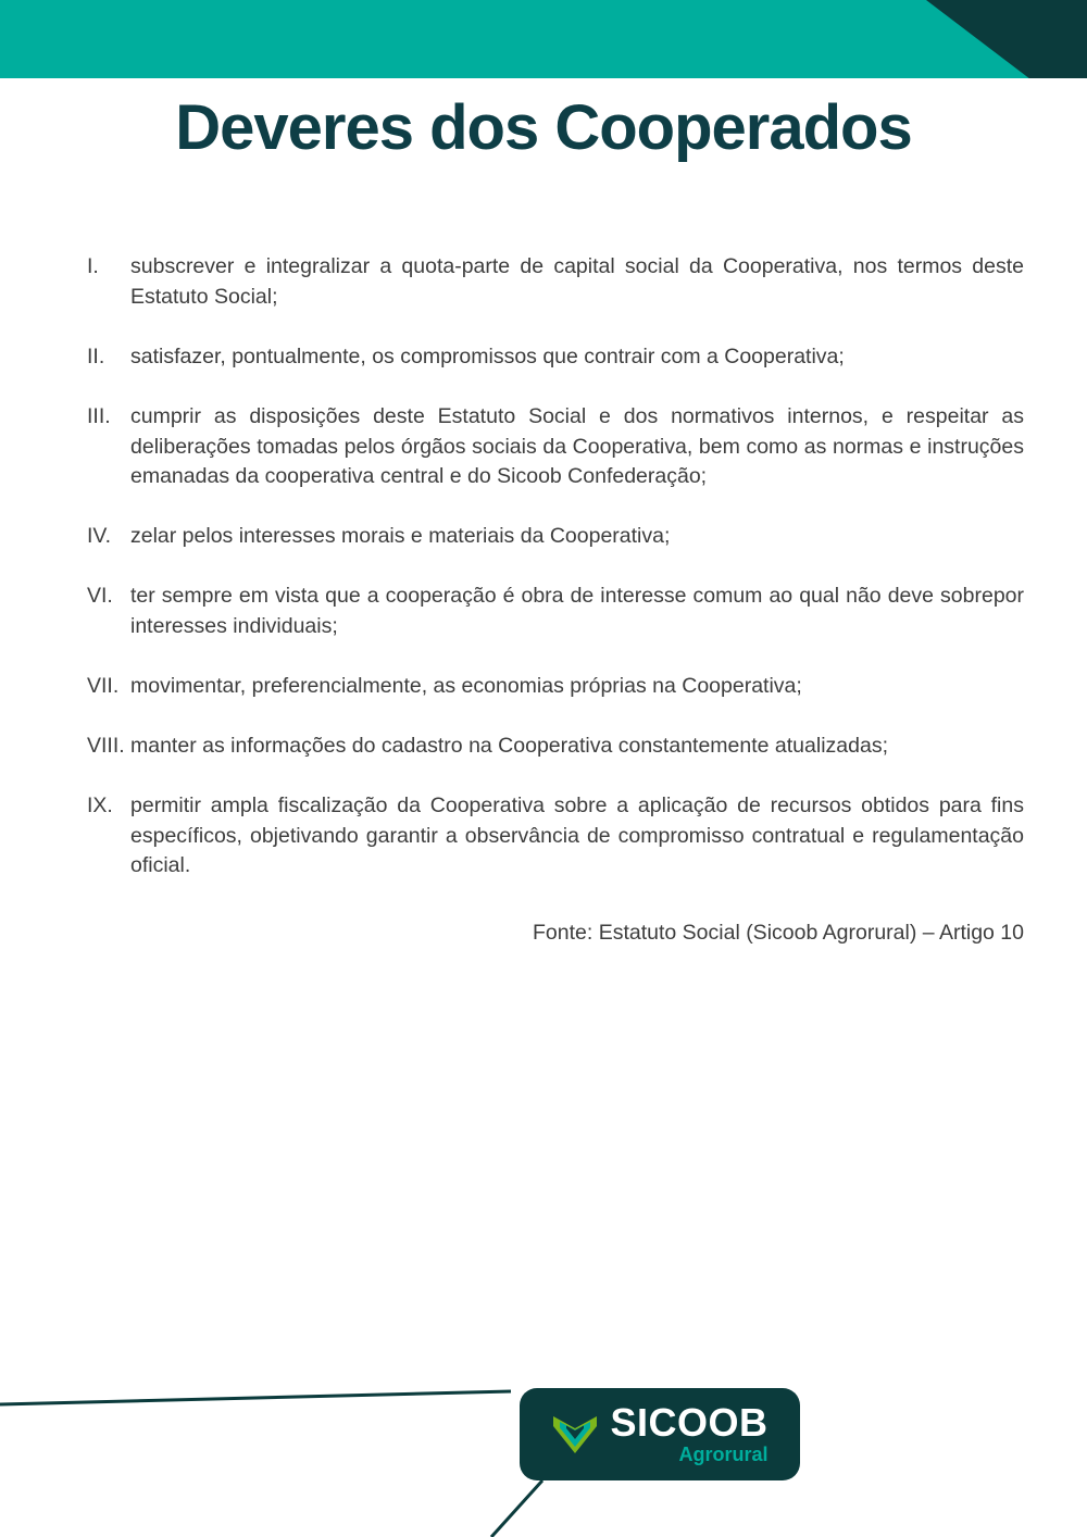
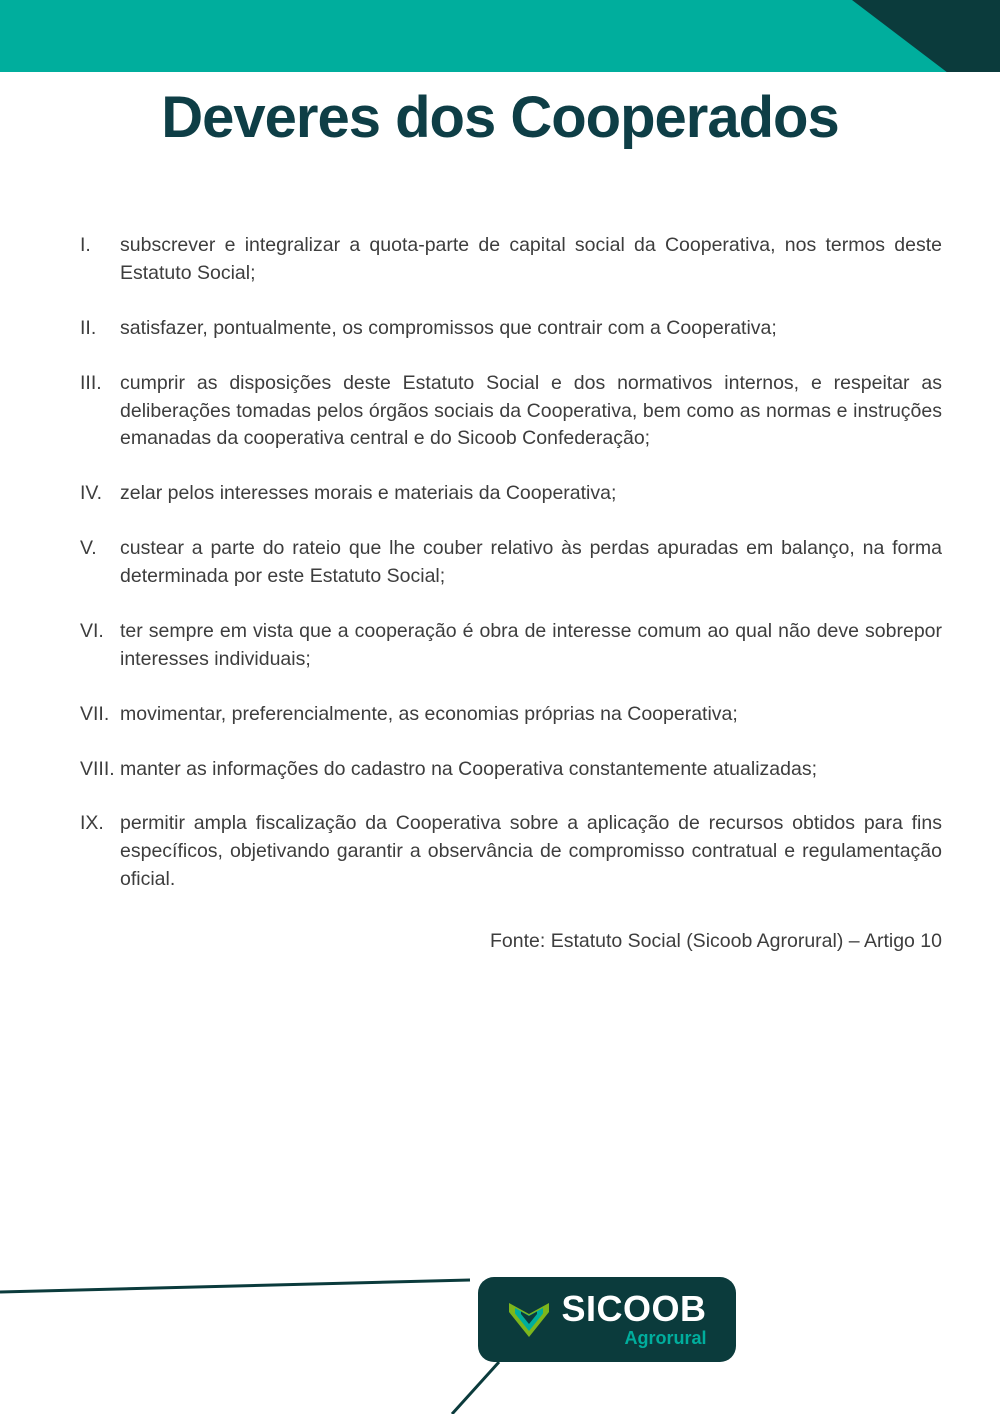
  Deveres dos Cooperados
  I.
  subscrever e integralizar a quota-parte de capital social da Cooperativa, nos termos deste Estatuto Social;
  II.
  satisfazer, pontualmente, os compromissos que contrair com a Cooperativa;
  III.
  cumprir as disposições deste Estatuto Social e dos normativos internos, e respeitar as deliberações tomadas pelos órgãos sociais da Cooperativa, bem como as normas e instruções emanadas da cooperativa central e do Sicoob Confederação;
  IV.
  zelar pelos interesses morais e materiais da Cooperativa;
+ V.
+ custear a parte do rateio que lhe couber relativo às perdas apuradas em balanço, na forma determinada por este Estatuto Social;
  VI.
  ter sempre em vista que a cooperação é obra de interesse comum ao qual não deve sobrepor interesses individuais;
  VII.
  movimentar, preferencialmente, as economias próprias na Cooperativa;
  VIII.
  manter as informações do cadastro na Cooperativa constantemente atualizadas;
  IX.
  permitir ampla fiscalização da Cooperativa sobre a aplicação de recursos obtidos para fins específicos, objetivando garantir a observância de compromisso contratual e regulamentação oficial.
  Fonte: Estatuto Social (Sicoob Agrorural) – Artigo 10
  SICOOB
  Agrorural
